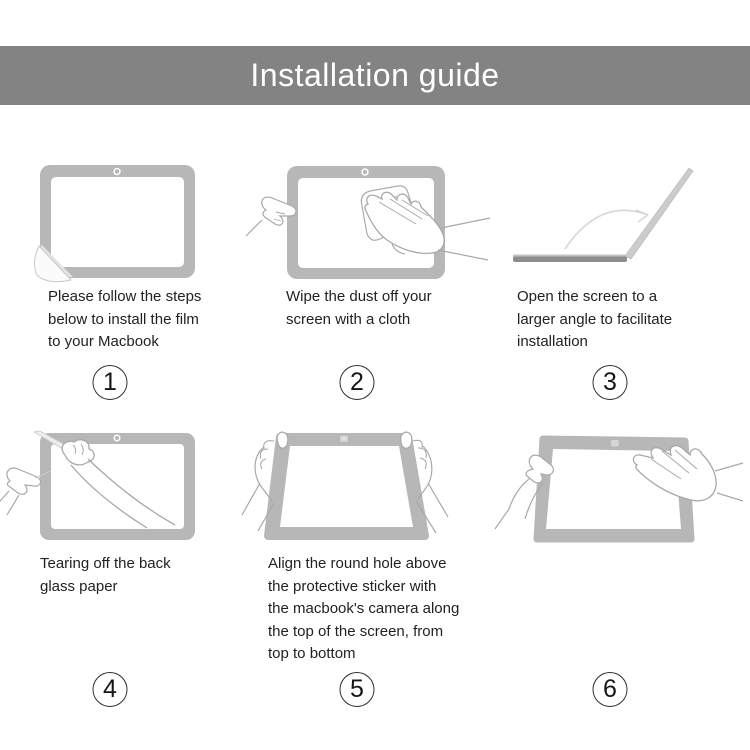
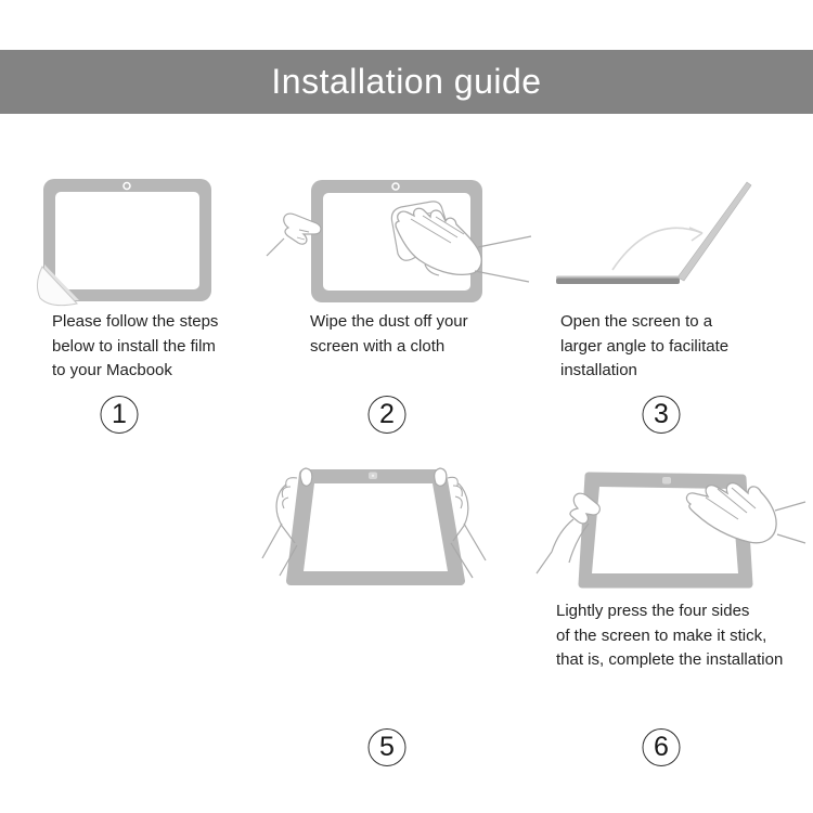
  Installation guide
  Please follow the steps
  below to install the film
  to your Macbook
  1
  Wipe the dust off your
  screen with a cloth
  2
  Open the screen to a
  larger angle to facilitate
  installation
  3
- Tearing off the back
- glass paper
- 4
- Align the round hole above
- the protective sticker with
- the macbook's camera along
- the top of the screen, from
- top to bottom
  5
+ Lightly press the four sides
+ of the screen to make it stick,
+ that is, complete the installation
  6
